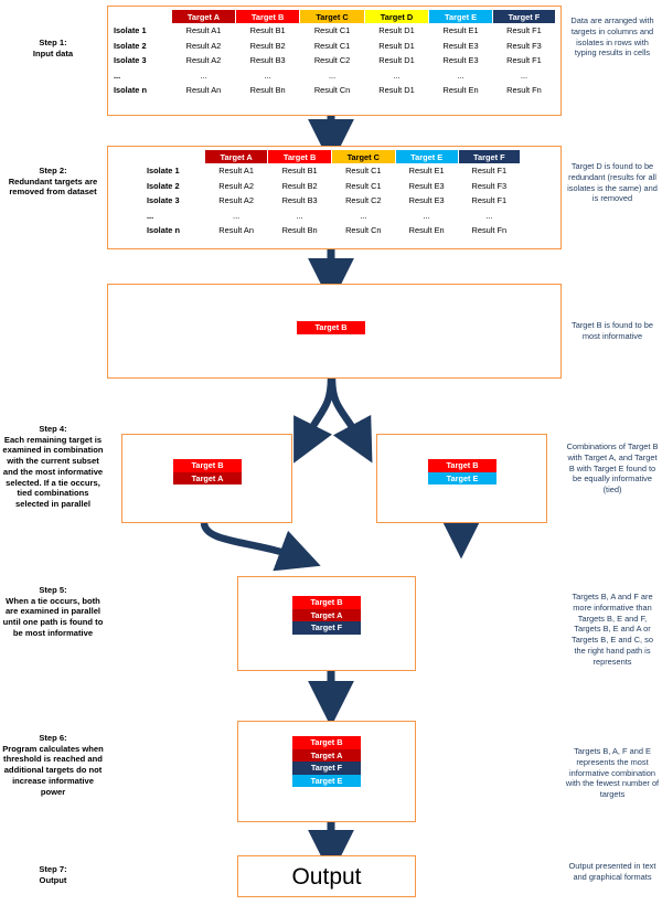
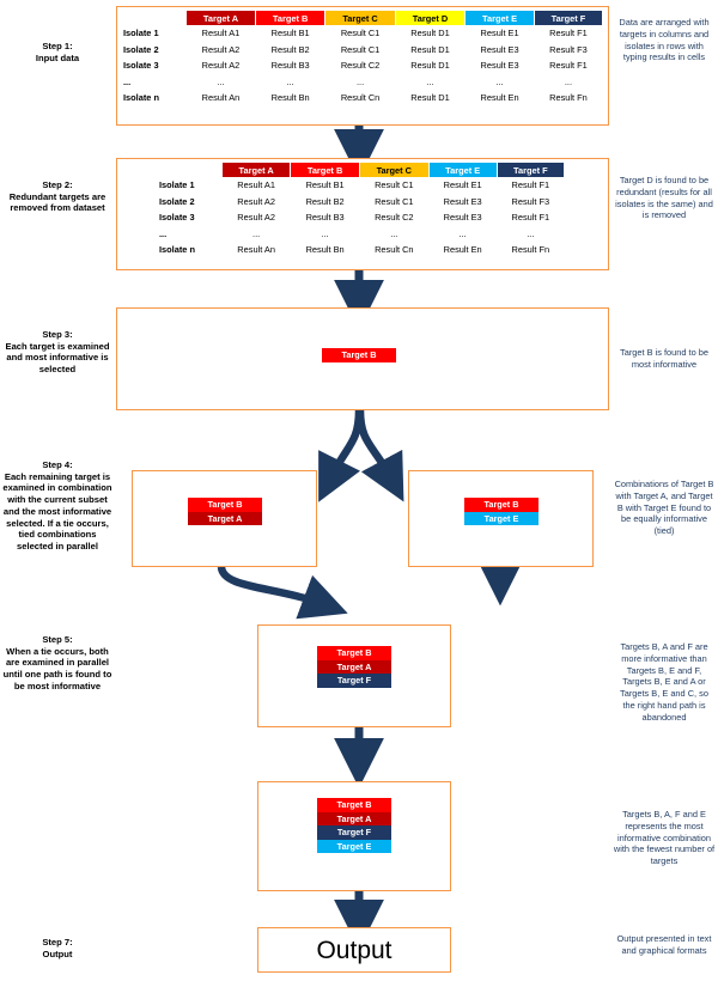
  Step 1:
  Input data
  Step 2:
  Redundant targets are removed from dataset
+ Step 3:
+ Each target is examined and most informative is selected
  Step 4:
  Each remaining target is examined in combination with the current subset and the most informative selected. If a tie occurs, tied combinations selected in parallel
  Step 5:
  When a tie occurs, both are examined in parallel until one path is found to be most informative
- Step 6:
- Program calculates when threshold is reached and additional targets do not increase informative power
  Step 7:
  Output
  Data are arranged with targets in columns and isolates in rows with typing results in cells
  Target D is found to be redundant (results for all isolates is the same) and is removed
  Target B is found to be most informative
  Combinations of Target B with Target A, and Target B with Target E found to be equally informative (tied)
- Targets B, A and F are more informative than Targets B, E and F, Targets B, E and A or Targets B, E and C, so the right hand path is represents
+ Targets B, A and F are more informative than Targets B, E and F, Targets B, E and A or Targets B, E and C, so the right hand path is abandoned
  Targets B, A, F and E represents the most informative combination with the fewest number of targets
  Output presented in text and graphical formats
  	Target A	Target B	Target C	Target D	Target E	Target F
  Isolate 1	Result A1	Result B1	Result C1	Result D1	Result E1	Result F1
  Isolate 2	Result A2	Result B2	Result C1	Result D1	Result E3	Result F3
  Isolate 3	Result A2	Result B3	Result C2	Result D1	Result E3	Result F1
  ...	...	...	...	...	...	...
  Isolate n	Result An	Result Bn	Result Cn	Result D1	Result En	Result Fn
  	Target A	Target B	Target C	Target E	Target F
  Isolate 1	Result A1	Result B1	Result C1	Result E1	Result F1
  Isolate 2	Result A2	Result B2	Result C1	Result E3	Result F3
  Isolate 3	Result A2	Result B3	Result C2	Result E3	Result F1
  ...	...	...	...	...	...
  Isolate n	Result An	Result Bn	Result Cn	Result En	Result Fn
  Target B
  Target B
  Target A
  Target B
  Target E
  Target B
  Target A
  Target F
  Target B
  Target A
  Target F
  Target E
  Output
